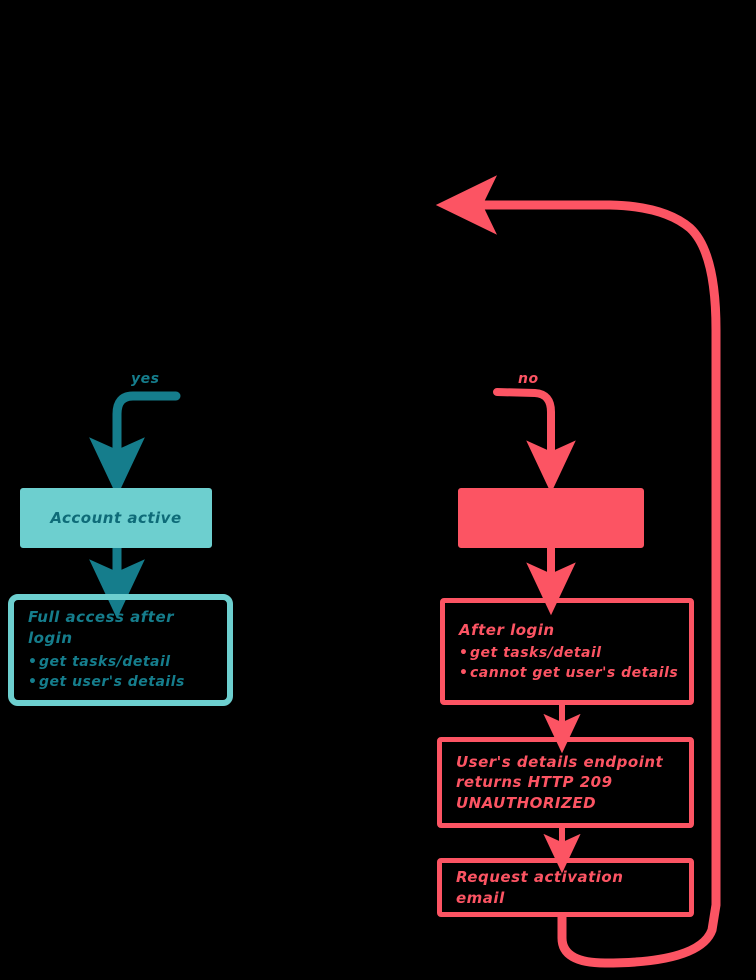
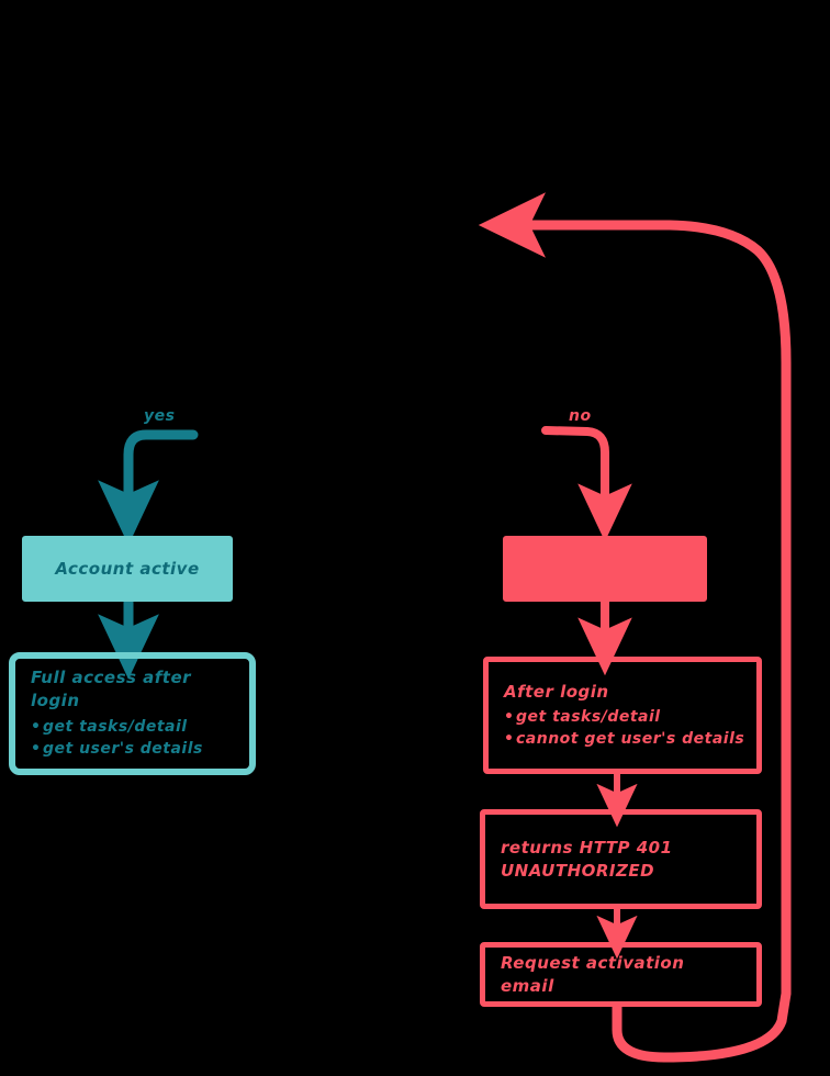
  yes
  no
  Account active
  Full access after login
  •get tasks/detail
  •get user's details
  After login
  •get tasks/detail
  •cannot get user's details
- User's details endpoint
- returns HTTP 209
+ returns HTTP 401
  UNAUTHORIZED
  Request activation email
